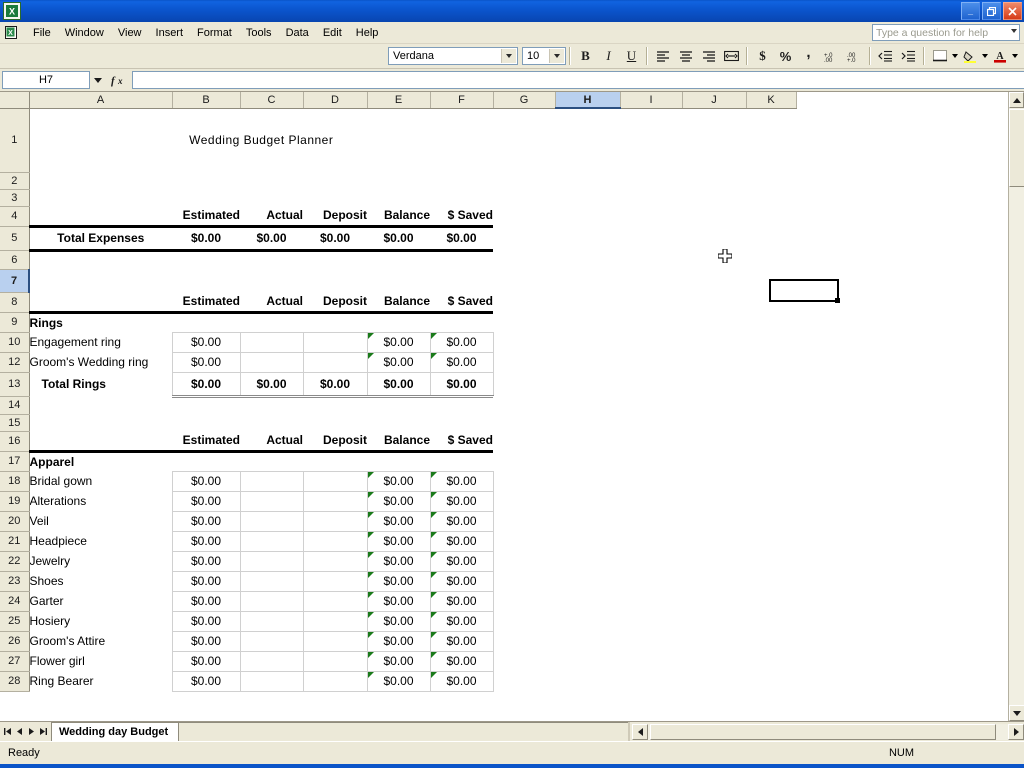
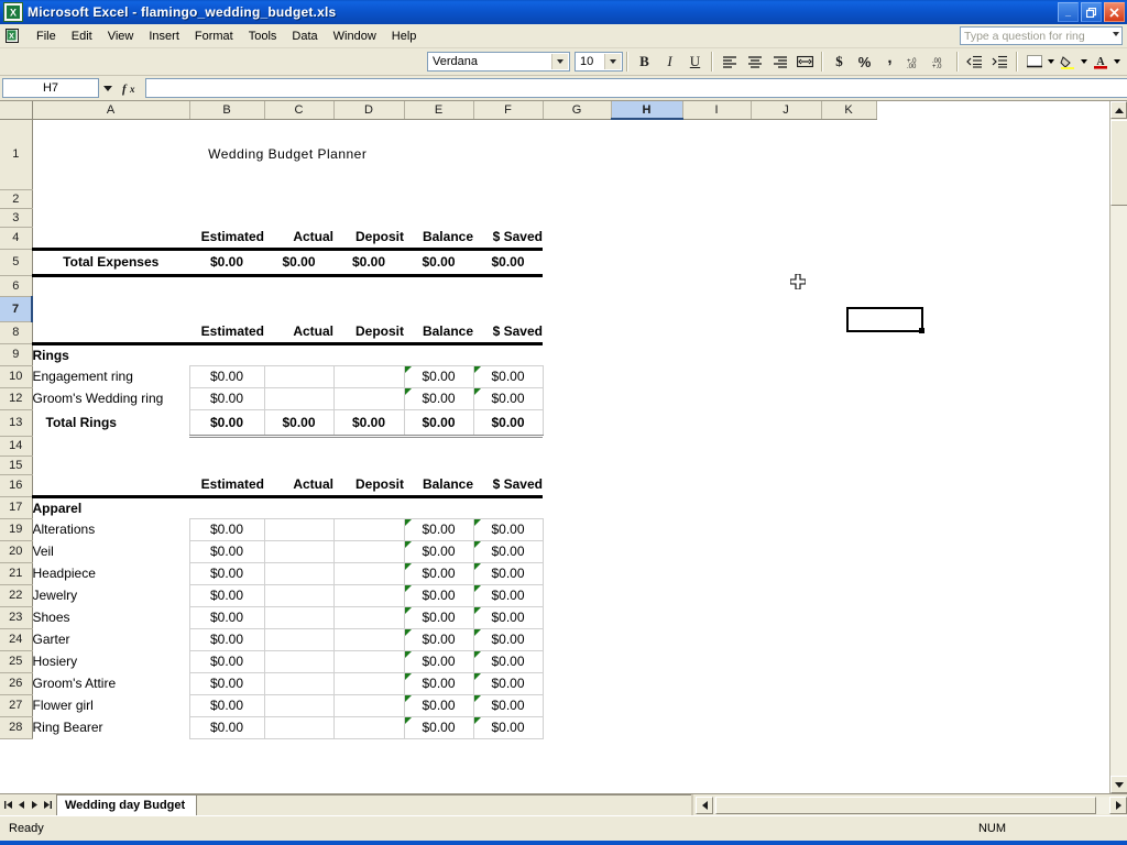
  X
+ Microsoft Excel - flamingo_wedding_budget.xls
  _
  File
- Window
+ Edit
  View
  Insert
  Format
  Tools
  Data
- Edit
+ Window
  Help
- Type a question for help
+ Type a question for ring
  Verdana
  10
  B
  I
  U
  $
  %
  ,
  A
  H7
  f
  x
  	A	B	C	D	E	F	G	H	I	J	K
  1	Wedding Budget Planner
  2
  3
  4		Estimated	Actual	Deposit	Balance	$ Saved
  5	Total Expenses	$0.00	$0.00	$0.00	$0.00	$0.00
  6
  7
  8		Estimated	Actual	Deposit	Balance	$ Saved
  9	Rings
  10	Engagement ring	$0.00			$0.00	$0.00
  12	Groom's Wedding ring	$0.00			$0.00	$0.00
  13	Total Rings	$0.00	$0.00	$0.00	$0.00	$0.00
  14
  15
  16		Estimated	Actual	Deposit	Balance	$ Saved
  17	Apparel
- 18	Bridal gown	$0.00			$0.00	$0.00
  19	Alterations	$0.00			$0.00	$0.00
  20	Veil	$0.00			$0.00	$0.00
  21	Headpiece	$0.00			$0.00	$0.00
  22	Jewelry	$0.00			$0.00	$0.00
  23	Shoes	$0.00			$0.00	$0.00
  24	Garter	$0.00			$0.00	$0.00
  25	Hosiery	$0.00			$0.00	$0.00
  26	Groom's Attire	$0.00			$0.00	$0.00
  27	Flower girl	$0.00			$0.00	$0.00
  28	Ring Bearer	$0.00			$0.00	$0.00
  Wedding day Budget
  Ready
  NUM
